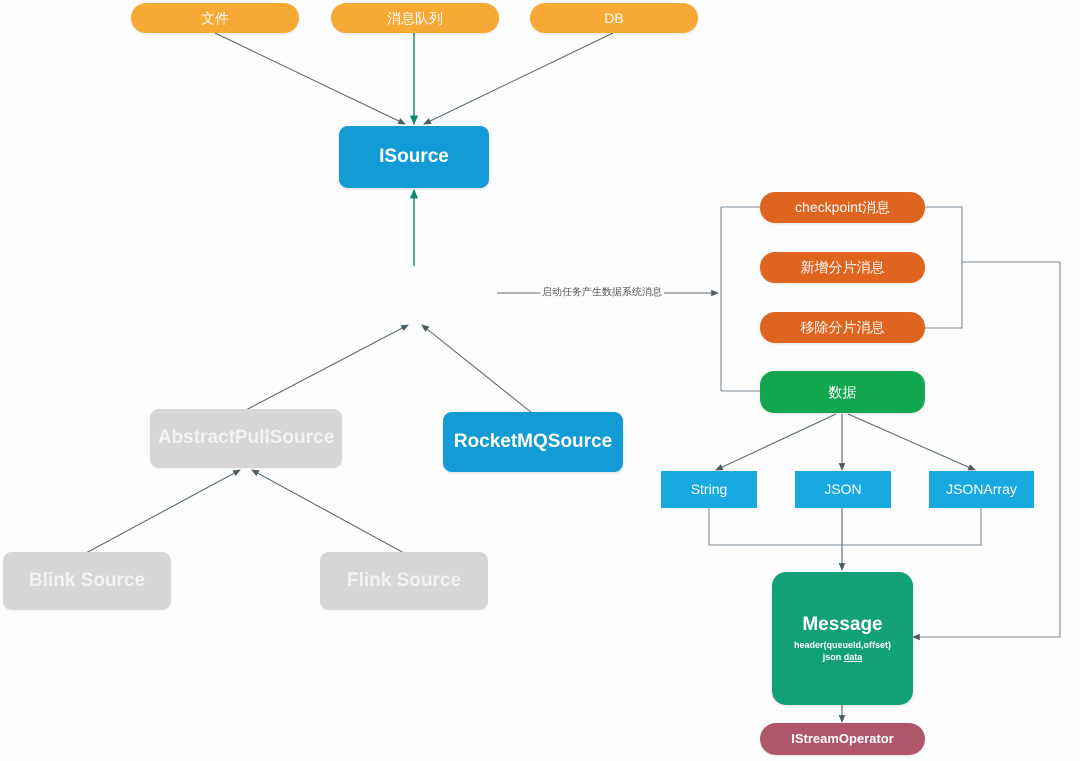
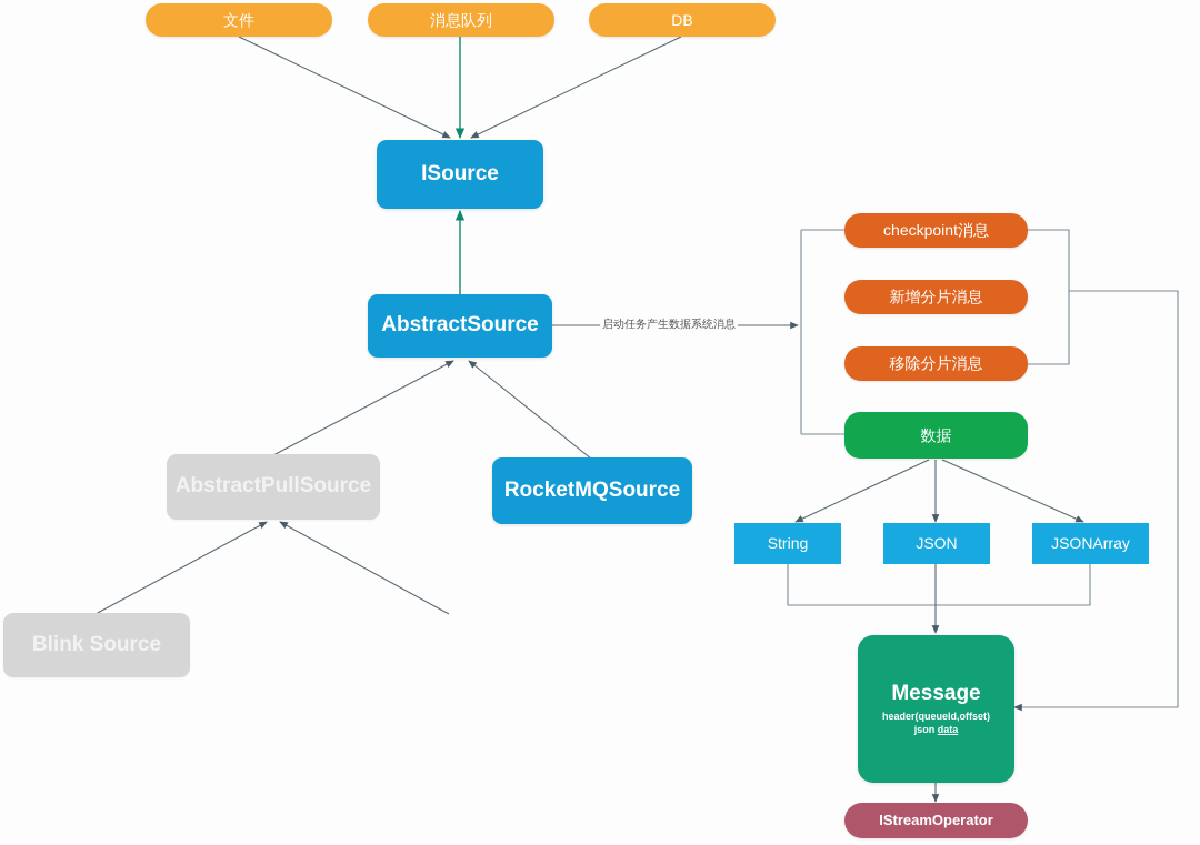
  文件
  消息队列
  DB
  ISource
+ AbstractSource
  AbstractPullSource
  RocketMQSource
  Blink Source
- Flink Source
  checkpoint消息
  新增分片消息
  移除分片消息
  数据
  String
  JSON
  JSONArray
  Message
  header(queueId,offset)
  json data
  IStreamOperator
  启动任务产生数据系统消息
